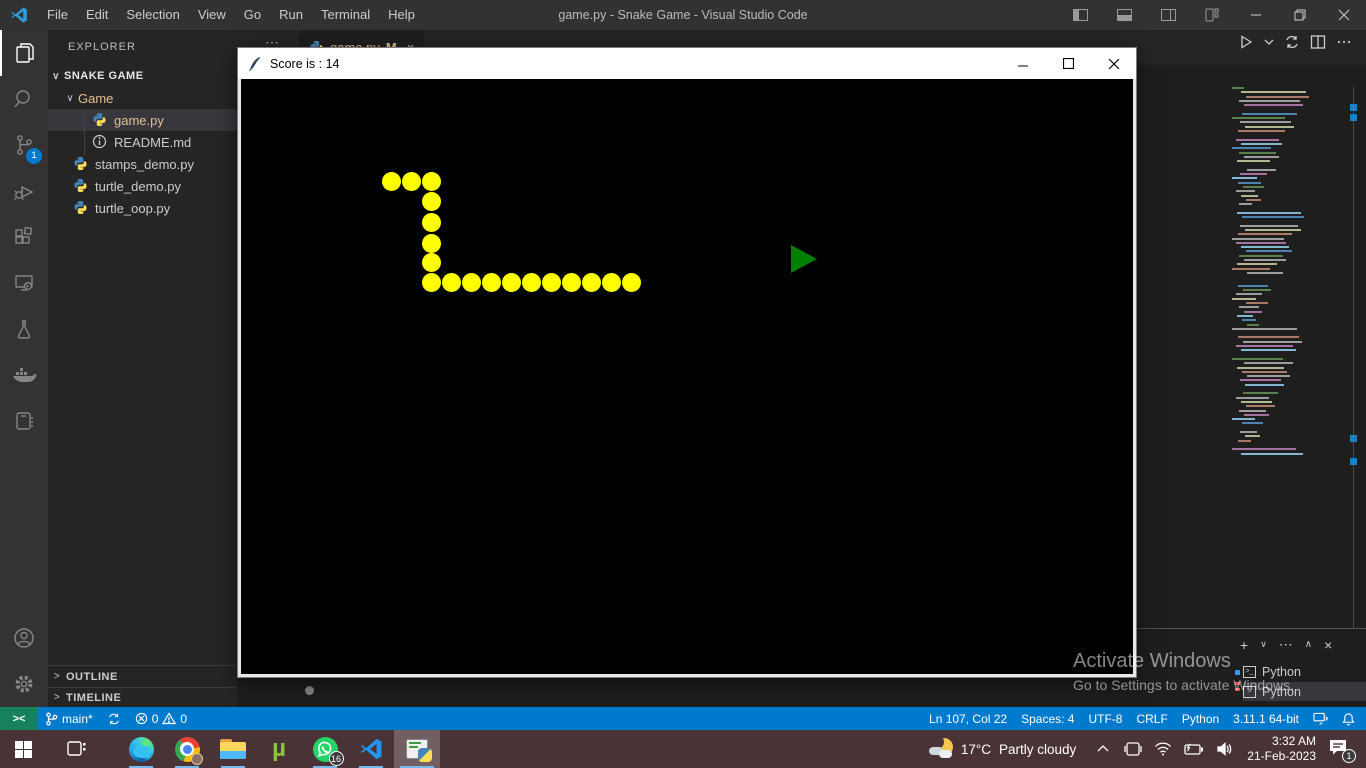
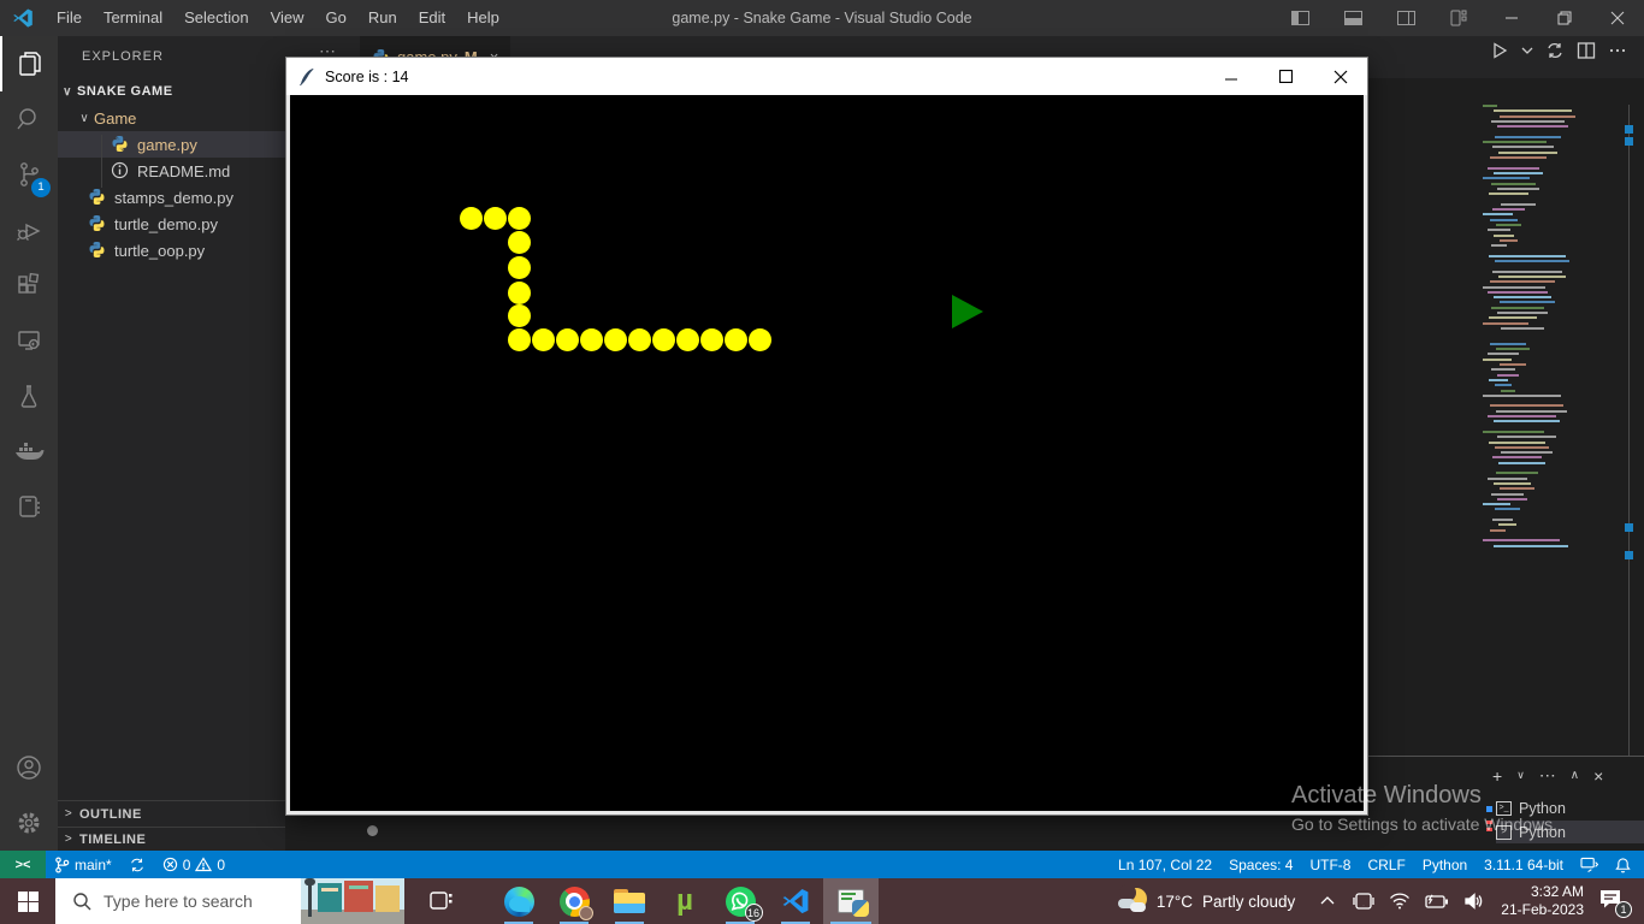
  File
- Edit
+ Terminal
  Selection
  View
  Go
  Run
- Terminal
+ Edit
  Help
  game.py - Snake Game - Visual Studio Code
  1
  EXPLORER
  ∨
  SNAKE GAME
  ∨
  Game
  game.py
  README.md
  stamps_demo.py
  turtle_demo.py
  turtle_oop.py
  >
  OUTLINE
  >
  TIMELINE
  ⋯
  +
  ∨
  ⋯
  ∧
  ×
  Python
  Python
  Score is : 14
  Activate Windows
  Go to Settings to activate Windows.
  ><
  main*
  0
  0
  Ln 107, Col 22
  Spaces: 4
  UTF-8
  CRLF
  Python
  3.11.1 64-bit
+ Type here to search
  µ
  16
  17°C
  Partly cloudy
  3:32 AM
  21-Feb-2023
  1
